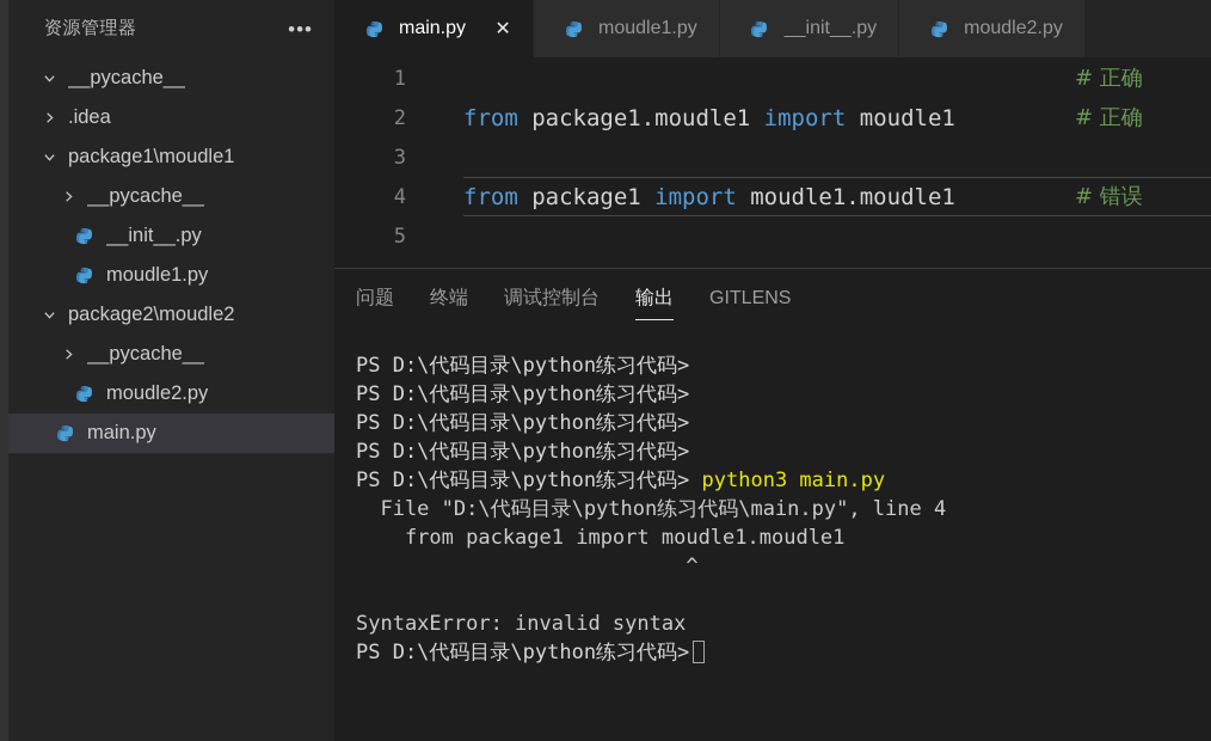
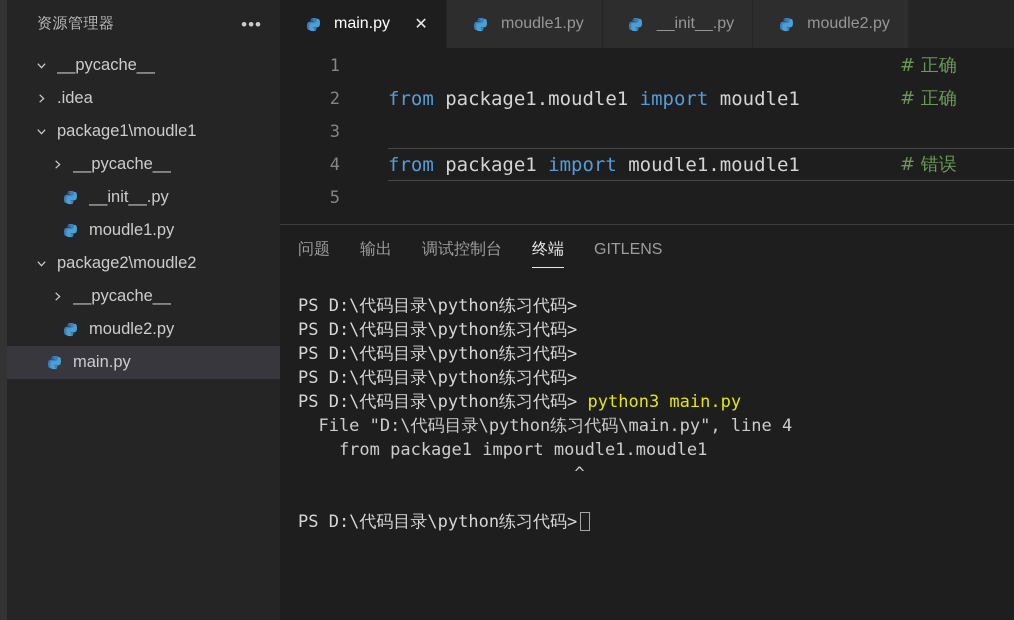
  资源管理器
  •••
  __pycache__
  .idea
  package1\moudle1
  __pycache__
  __init__.py
  moudle1.py
  package2\moudle2
  __pycache__
  moudle2.py
  main.py
  main.py
  ✕
  moudle1.py
  __init__.py
  moudle2.py
  1
  # 正确
  2
  from package1.moudle1 import moudle1
  # 正确
  3
  4
  from package1 import moudle1.moudle1
  # 错误
  5
  问题
- 终端
+ 输出
  调试控制台
- 输出
+ 终端
  GITLENS
  PS D:\代码目录\python练习代码>
  PS D:\代码目录\python练习代码>
  PS D:\代码目录\python练习代码>
  PS D:\代码目录\python练习代码>
  PS D:\代码目录\python练习代码> python3 main.py
  File "D:\代码目录\python练习代码\main.py", line 4
  from package1 import moudle1.moudle1
  ^
- SyntaxError: invalid syntax
  PS D:\代码目录\python练习代码>
